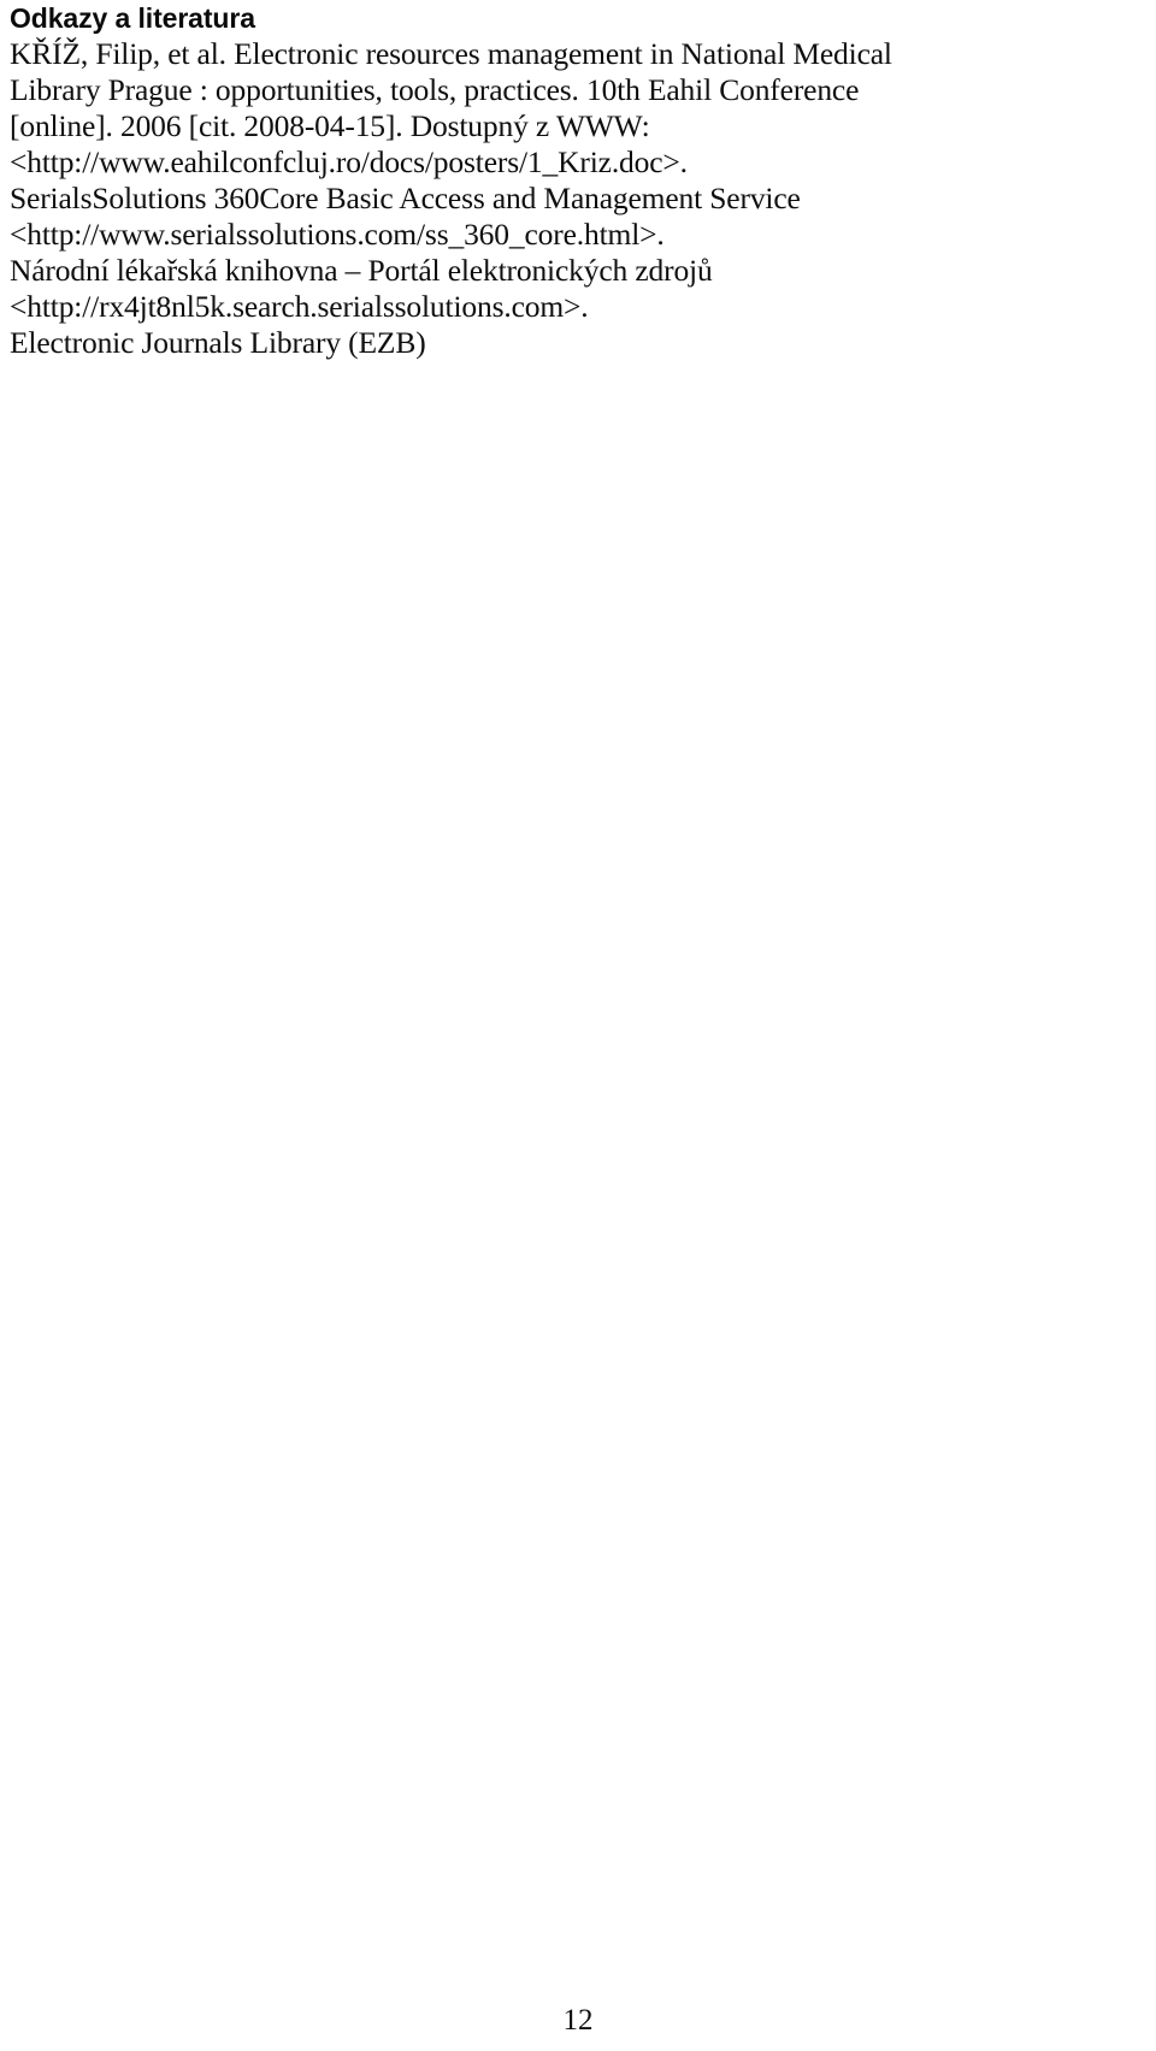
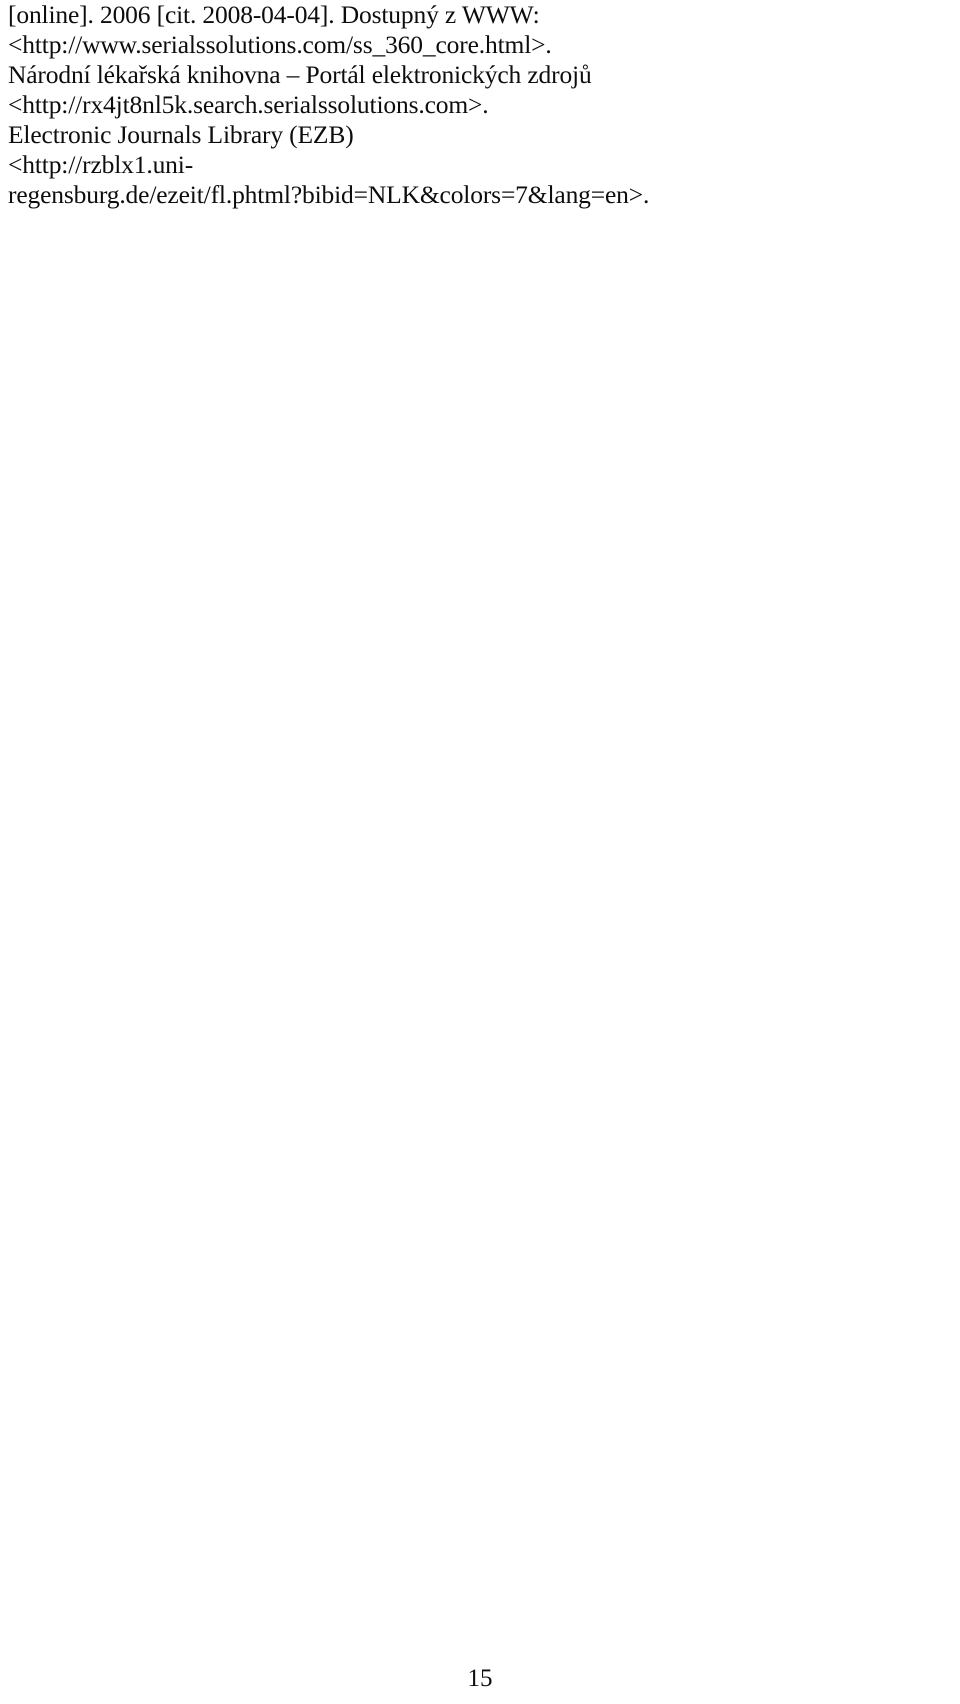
- Odkazy a literatura
- KŘÍŽ, Filip, et al. Electronic resources management in National Medical
- Library Prague : opportunities, tools, practices. 10th Eahil Conference
- [online]. 2006 [cit. 2008-04-15]. Dostupný z WWW:
+ [online]. 2006 [cit. 2008-04-04]. Dostupný z WWW:
- <http://www.eahilconfcluj.ro/docs/posters/1_Kriz.doc>.
- SerialsSolutions 360Core Basic Access and Management Service
  <http://www.serialssolutions.com/ss_360_core.html>.
  Národní lékařská knihovna – Portál elektronických zdrojů
  <http://rx4jt8nl5k.search.serialssolutions.com>.
  Electronic Journals Library (EZB)
+ <http://rzblx1.uni-
+ regensburg.de/ezeit/fl.phtml?bibid=NLK&colors=7&lang=en>.
- 12
+ 15
